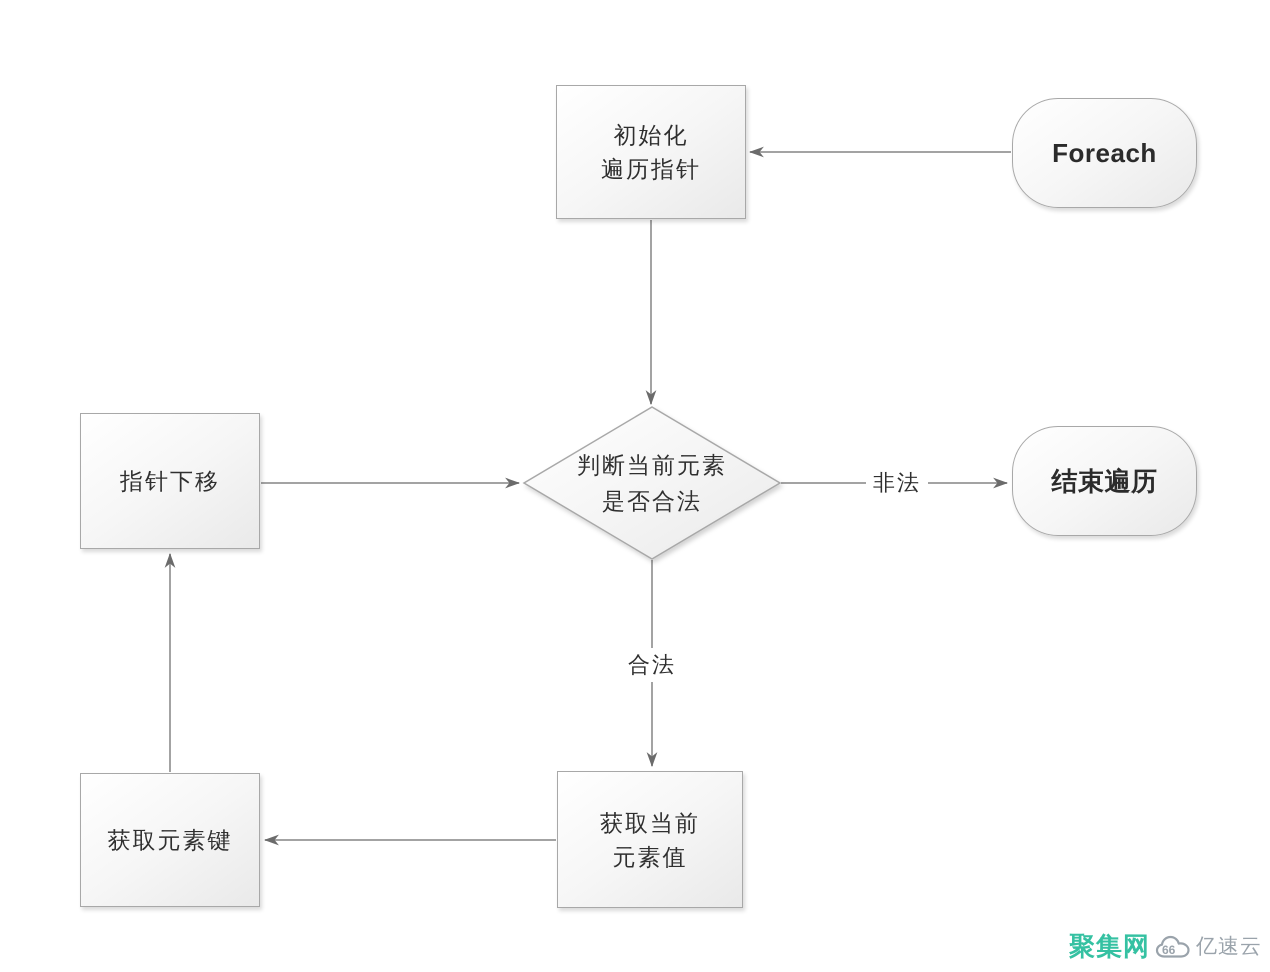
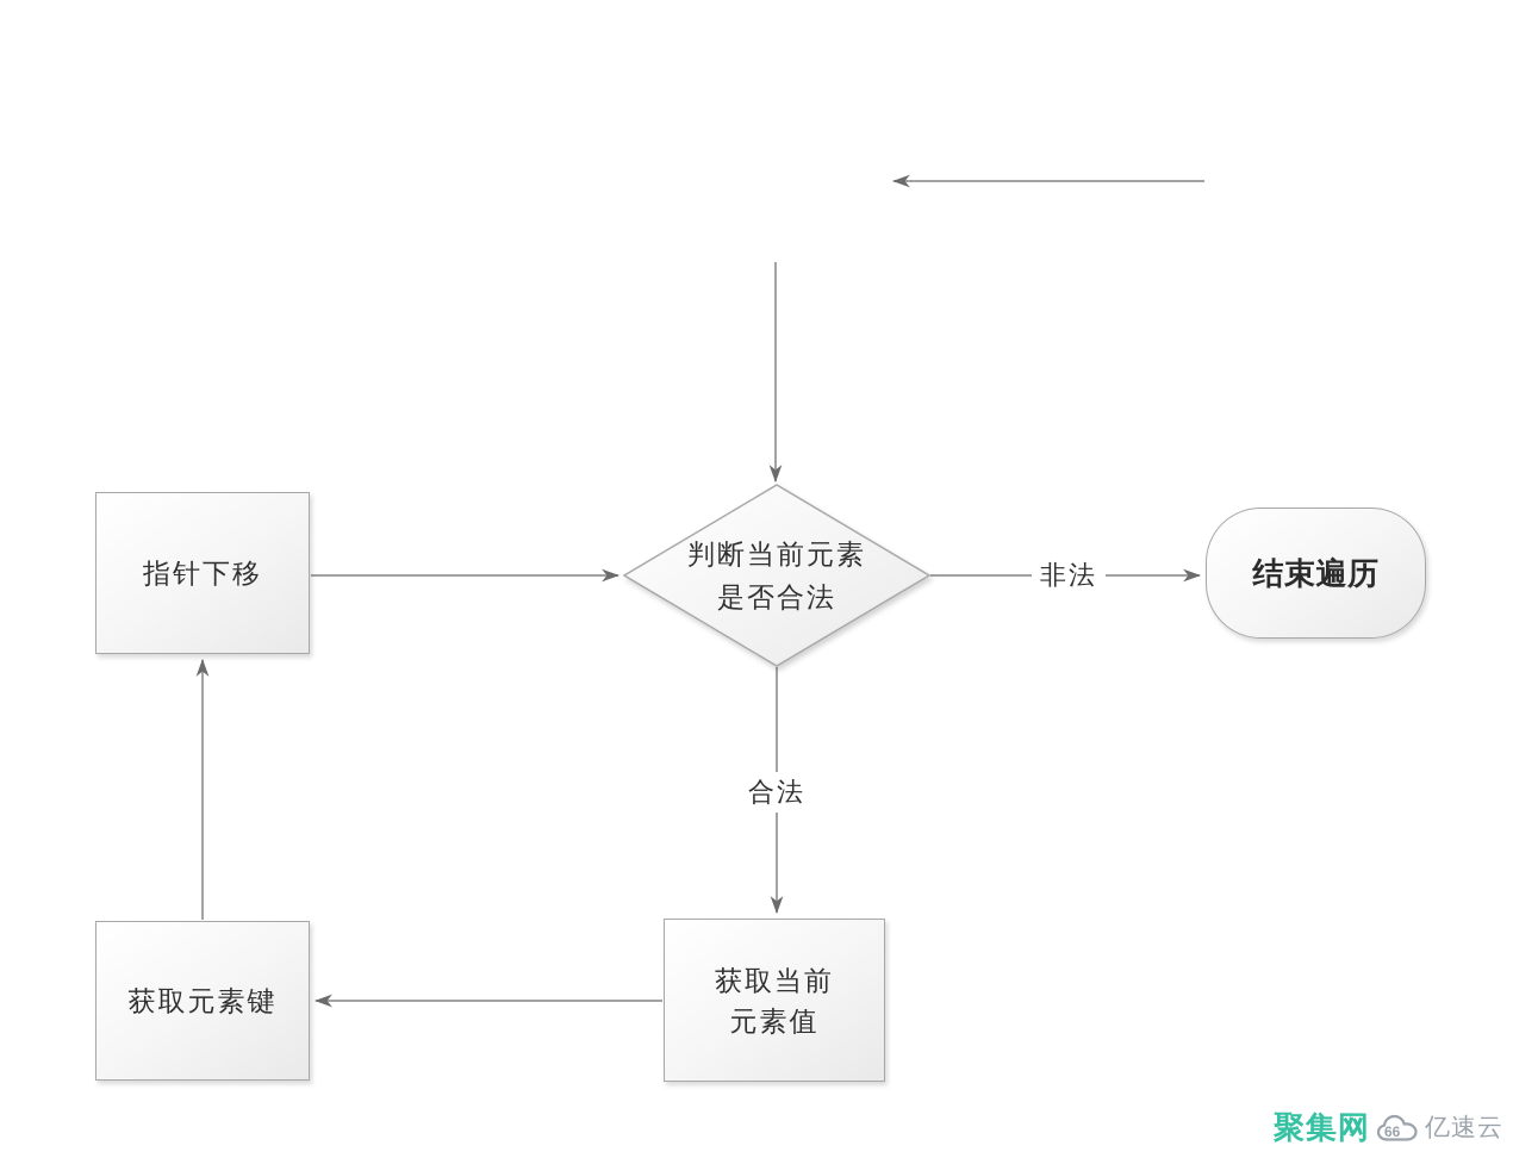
- 初始化
- 遍历指针
- Foreach
  指针下移
  结束遍历
  获取当前
  元素值
  获取元素键
  判断当前元素
  是否合法
  非法
  合法
  聚集网
  66
  亿速云
